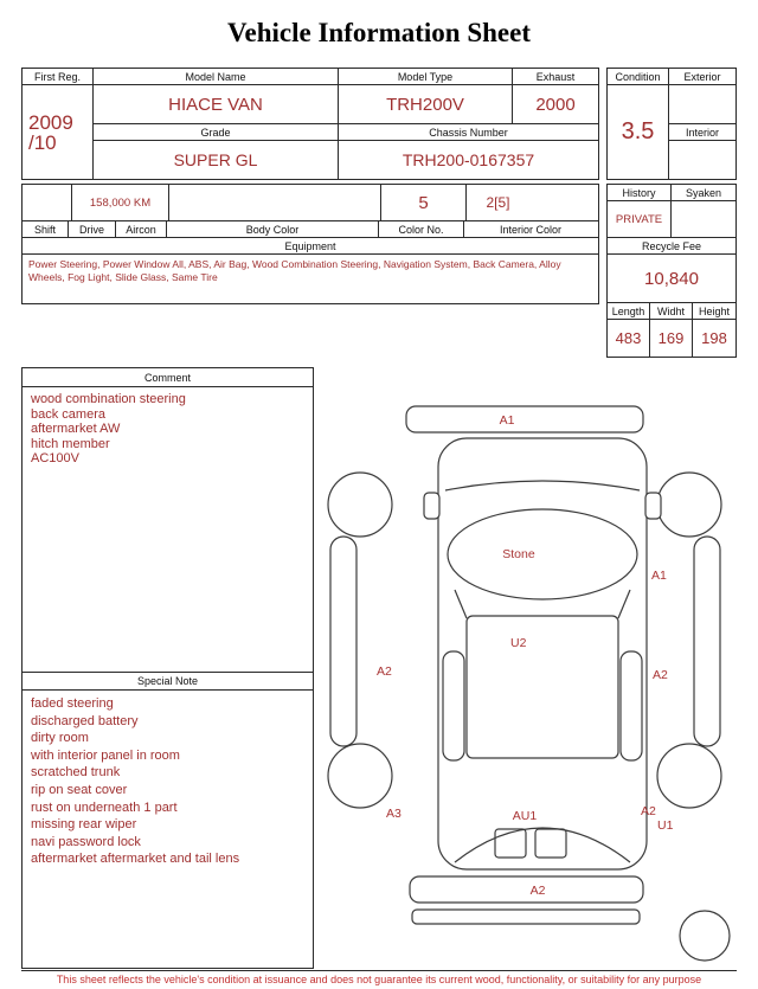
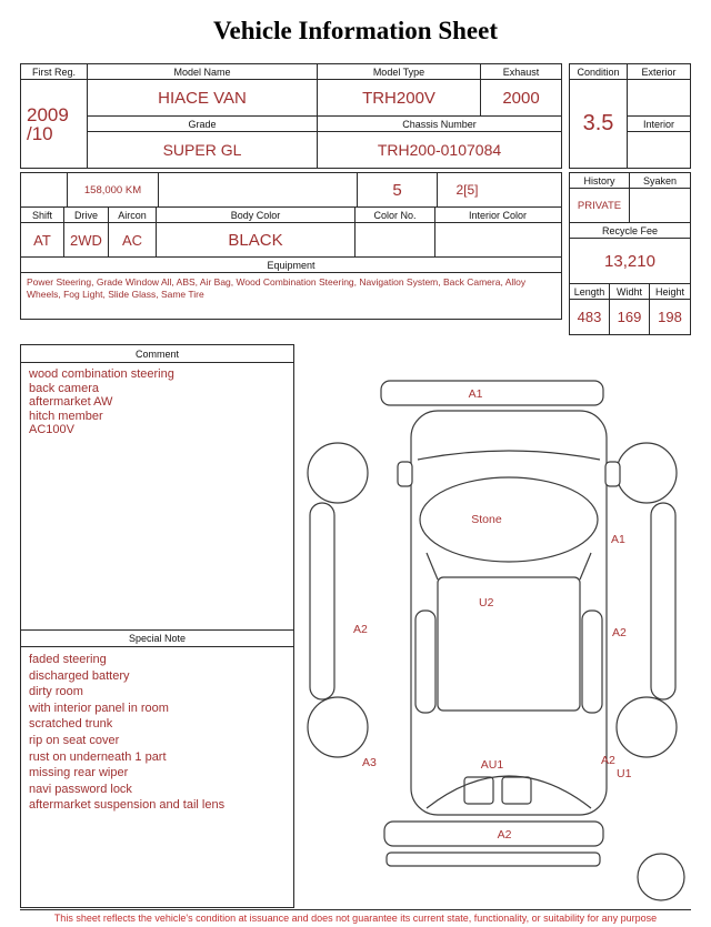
  Vehicle Information Sheet
  First Reg.
  2009
  /10
  Model Name
  HIACE VAN
  Model Type
  TRH200V
  Exhaust
  2000
  Grade
  SUPER GL
  Chassis Number
- TRH200-0167357
+ TRH200-0107084
  Condition
  3.5
  Exterior
  Interior
  158,000 KM
  5
  2[5]
  Shift
  Drive
  Aircon
  Body Color
  Color No.
  Interior Color
+ AT
+ 2WD
+ AC
+ BLACK
  Equipment
- Power Steering, Power Window All, ABS, Air Bag, Wood Combination Steering, Navigation System, Back Camera, Alloy Wheels, Fog Light, Slide Glass, Same Tire
+ Power Steering, Grade Window All, ABS, Air Bag, Wood Combination Steering, Navigation System, Back Camera, Alloy Wheels, Fog Light, Slide Glass, Same Tire
  History
  Syaken
  PRIVATE
  Recycle Fee
- 10,840
+ 13,210
  Length
  Widht
  Height
  483
  169
  198
  Comment
  wood combination steering
  back camera
  aftermarket AW
  hitch member
  AC100V
  Special Note
  faded steering
  discharged battery
  dirty room
  with interior panel in room
  scratched trunk
  rip on seat cover
  rust on underneath 1 part
  missing rear wiper
  navi password lock
- aftermarket aftermarket and tail lens
+ aftermarket suspension and tail lens
  A1
  Stone
  A1
  U2
  A2
  A2
  A3
  AU1
  A2
  U1
  A2
- This sheet reflects the vehicle's condition at issuance and does not guarantee its current wood, functionality, or suitability for any purpose
+ This sheet reflects the vehicle's condition at issuance and does not guarantee its current state, functionality, or suitability for any purpose
